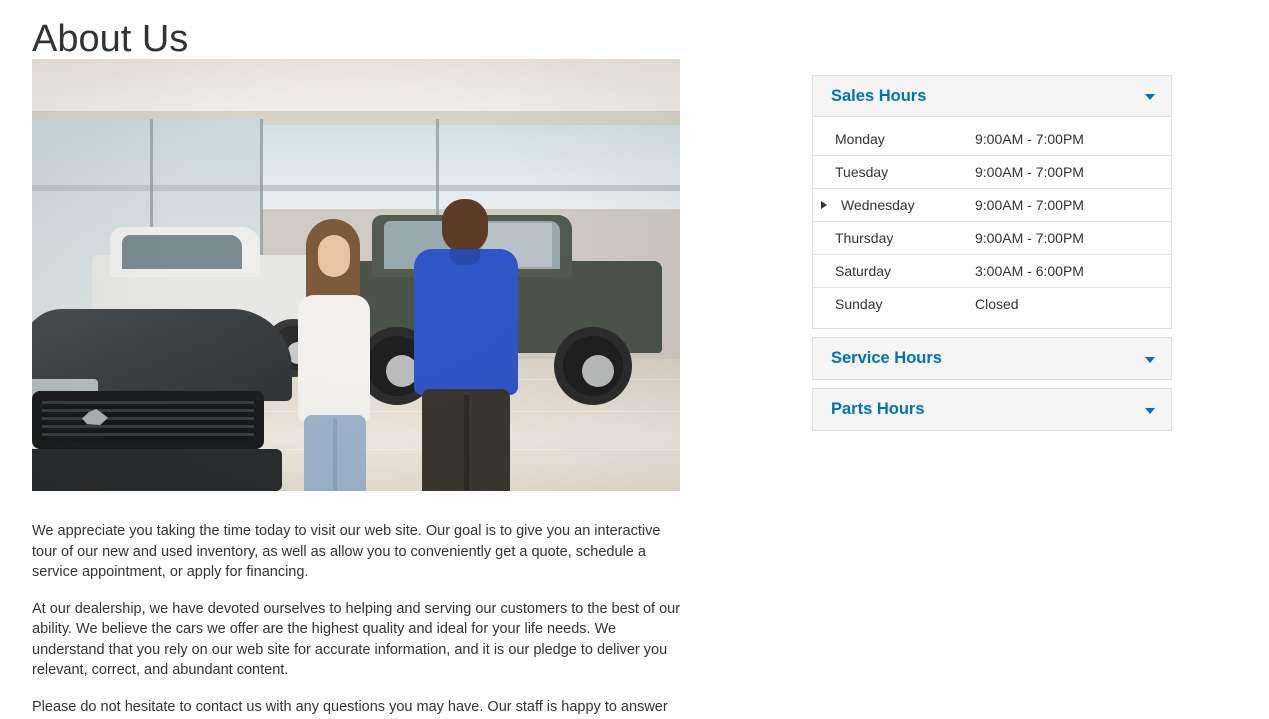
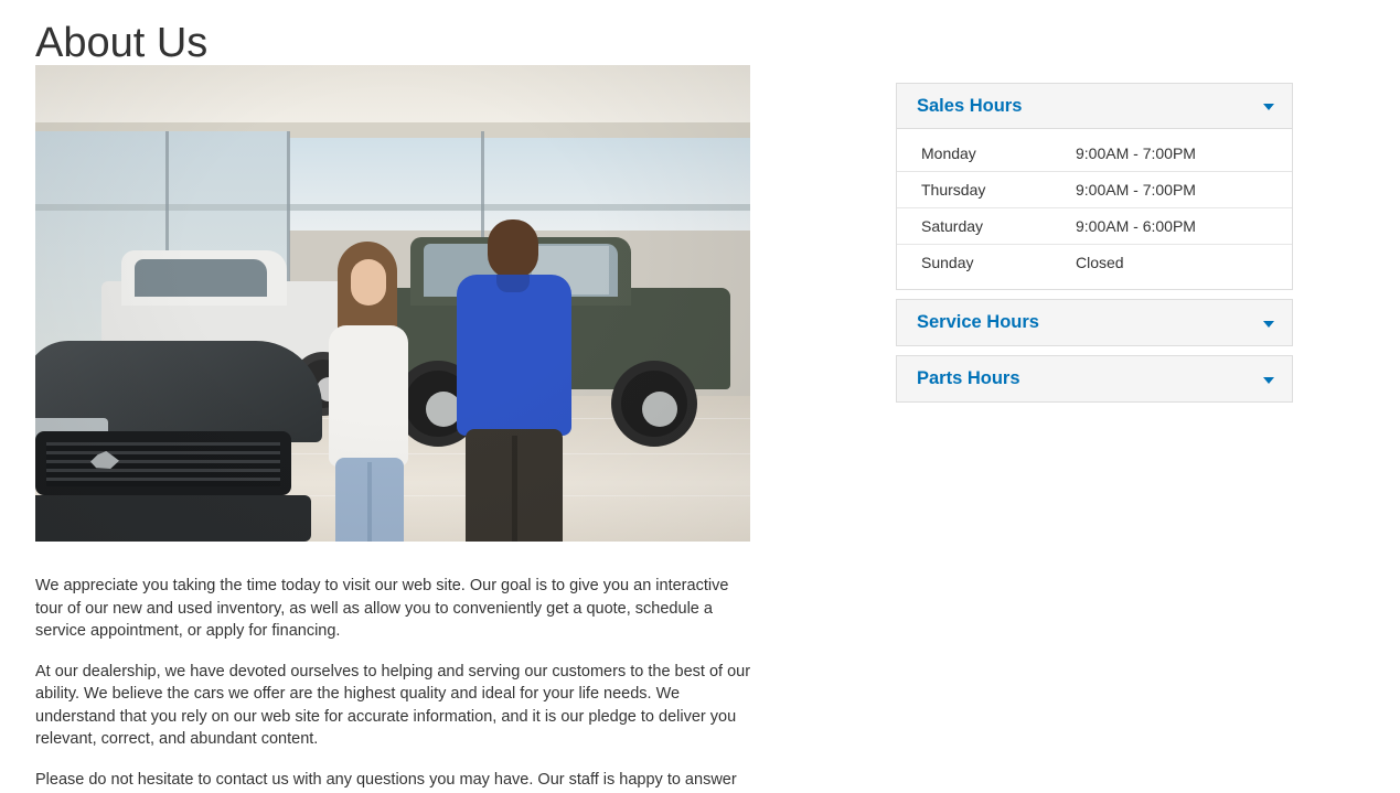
  About Us
  We appreciate you taking the time today to visit our web site. Our goal is to give you an interactive tour of our new and used inventory, as well as allow you to conveniently get a quote, schedule a service appointment, or apply for financing.
  At our dealership, we have devoted ourselves to helping and serving our customers to the best of our ability. We believe the cars we offer are the highest quality and ideal for your life needs. We understand that you rely on our web site for accurate information, and it is our pledge to deliver you relevant, correct, and abundant content.
  Sales Hours
  Monday	9:00AM - 7:00PM
- Tuesday	9:00AM - 7:00PM
- Wednesday	9:00AM - 7:00PM
  Thursday	9:00AM - 7:00PM
- Saturday	3:00AM - 6:00PM
+ Saturday	9:00AM - 6:00PM
  Sunday	Closed
  Service Hours
  Parts Hours
